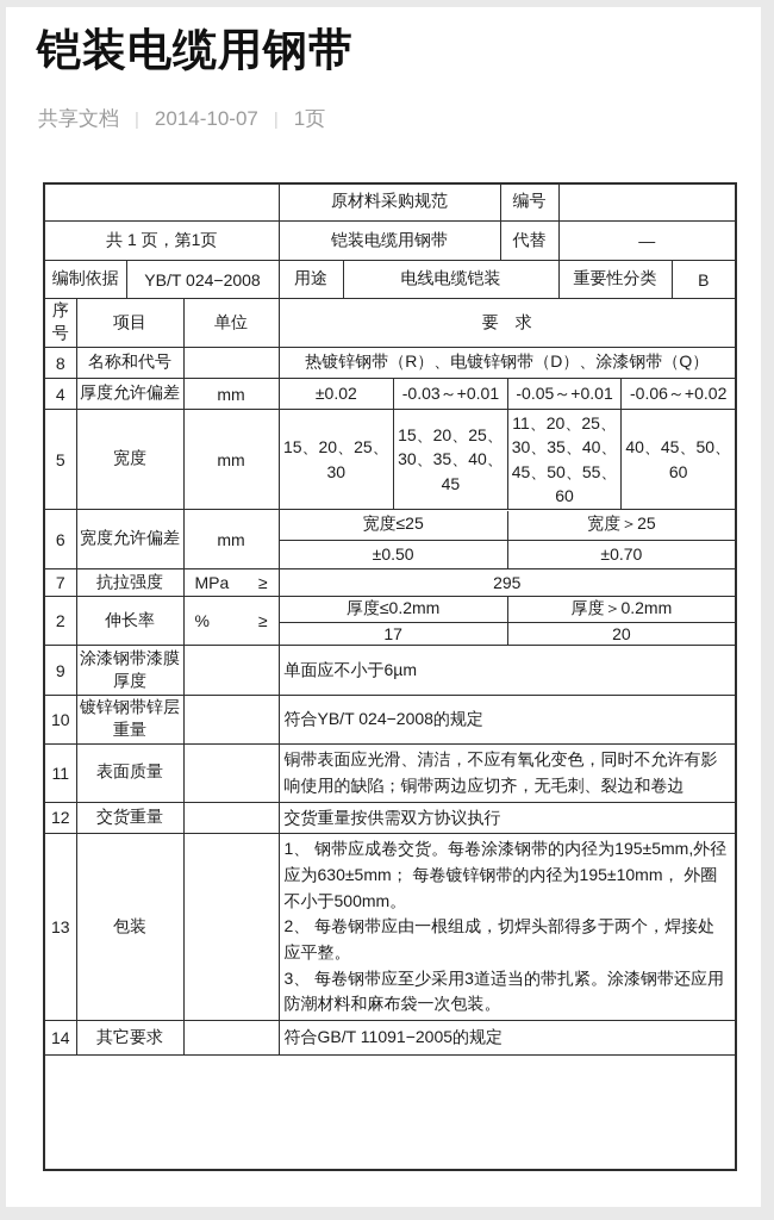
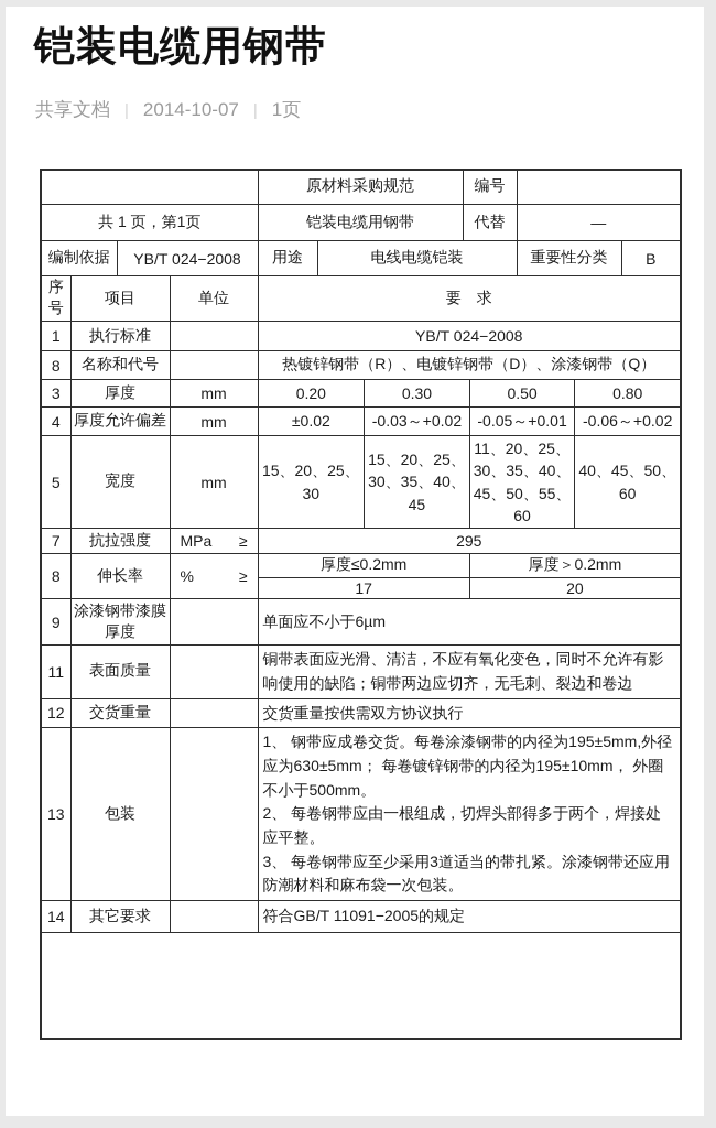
  铠装电缆用钢带
  共享文档
  |
  2014-10-07
  |
  1页
  	原材料采购规范	编号
  共 1 页，第1页	铠装电缆用钢带	代替	—
  编制依据	YB/T 024−2008	用途	电线电缆铠装	重要性分类	B
  序号	项目	单位	要 求
+ 1	执行标准		YB/T 024−2008
  8	名称和代号		热镀锌钢带（R）、电镀锌钢带（D）、涂漆钢带（Q）
+ 3	厚度	mm	0.20 0.30 0.50 0.80
- 4	厚度允许偏差	mm	±0.02 -0.03～+0.01 -0.05～+0.01 -0.06～+0.02
+ 4	厚度允许偏差	mm	±0.02 -0.03～+0.02 -0.05～+0.01 -0.06～+0.02
  5	宽度	mm	15、20、25、30 15、20、25、30、35、40、45 11、20、25、30、35、40、45、50、55、60 40、45、50、60
- 6	宽度允许偏差	mm	宽度≤25 宽度＞25 ±0.50 ±0.70
  7	抗拉强度	MPa ≥	295
- 2	伸长率	% ≥	厚度≤0.2mm 厚度＞0.2mm 17 20
+ 8	伸长率	% ≥	厚度≤0.2mm 厚度＞0.2mm 17 20
  9	涂漆钢带漆膜厚度		单面应不小于6µm
- 10	镀锌钢带锌层重量		符合YB/T 024−2008的规定
  11	表面质量		铜带表面应光滑、清洁，不应有氧化变色，同时不允许有影响使用的缺陷；铜带两边应切齐，无毛刺、裂边和卷边
  12	交货重量		交货重量按供需双方协议执行
  13	包装		1、 钢带应成卷交货。每卷涂漆钢带的内径为195±5mm,外径应为630±5mm； 每卷镀锌钢带的内径为195±10mm， 外圈不小于500mm。 2、 每卷钢带应由一根组成，切焊头部得多于两个，焊接处应平整。 3、 每卷钢带应至少采用3道适当的带扎紧。涂漆钢带还应用防潮材料和麻布袋一次包装。
  14	其它要求		符合GB/T 11091−2005的规定
